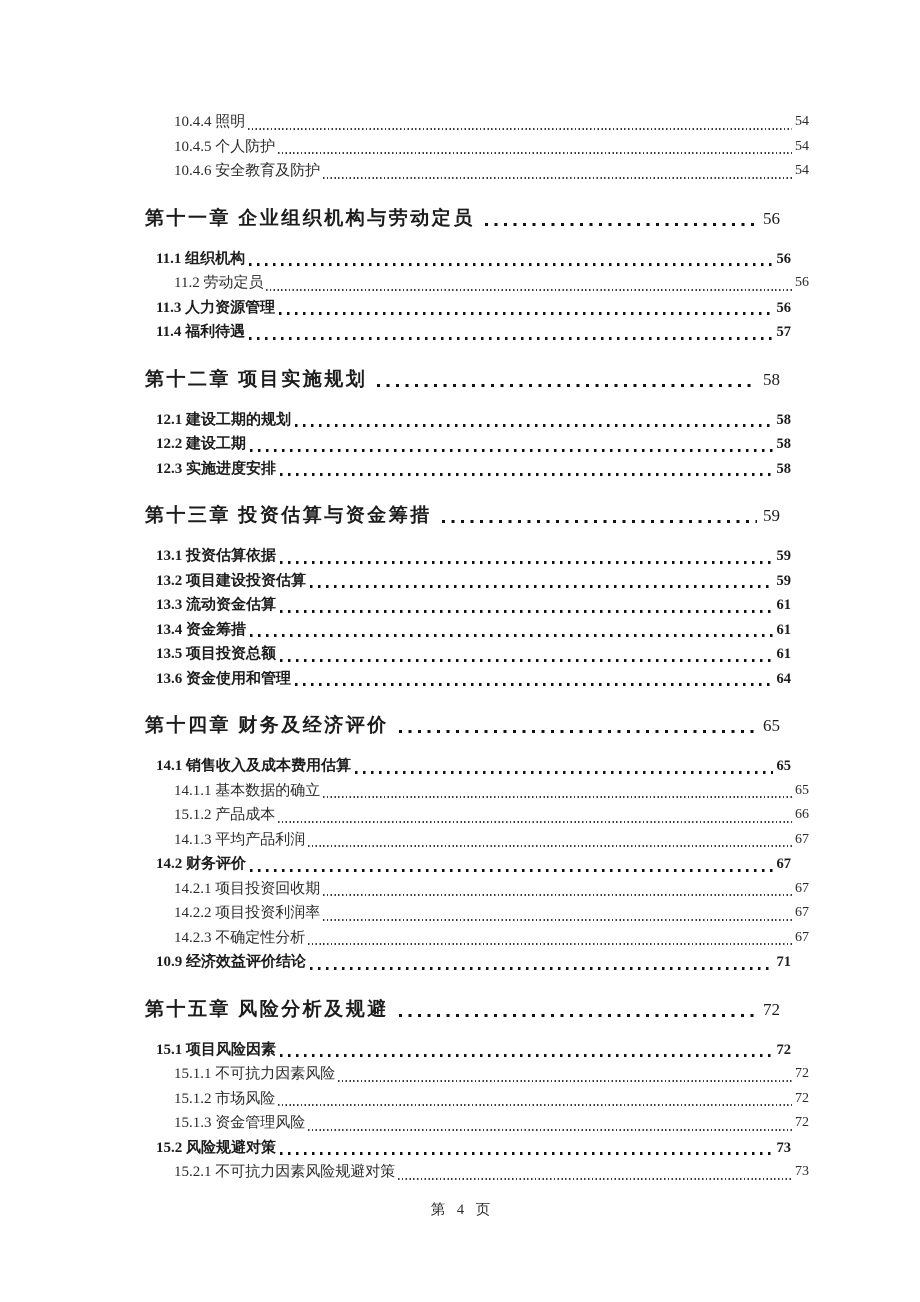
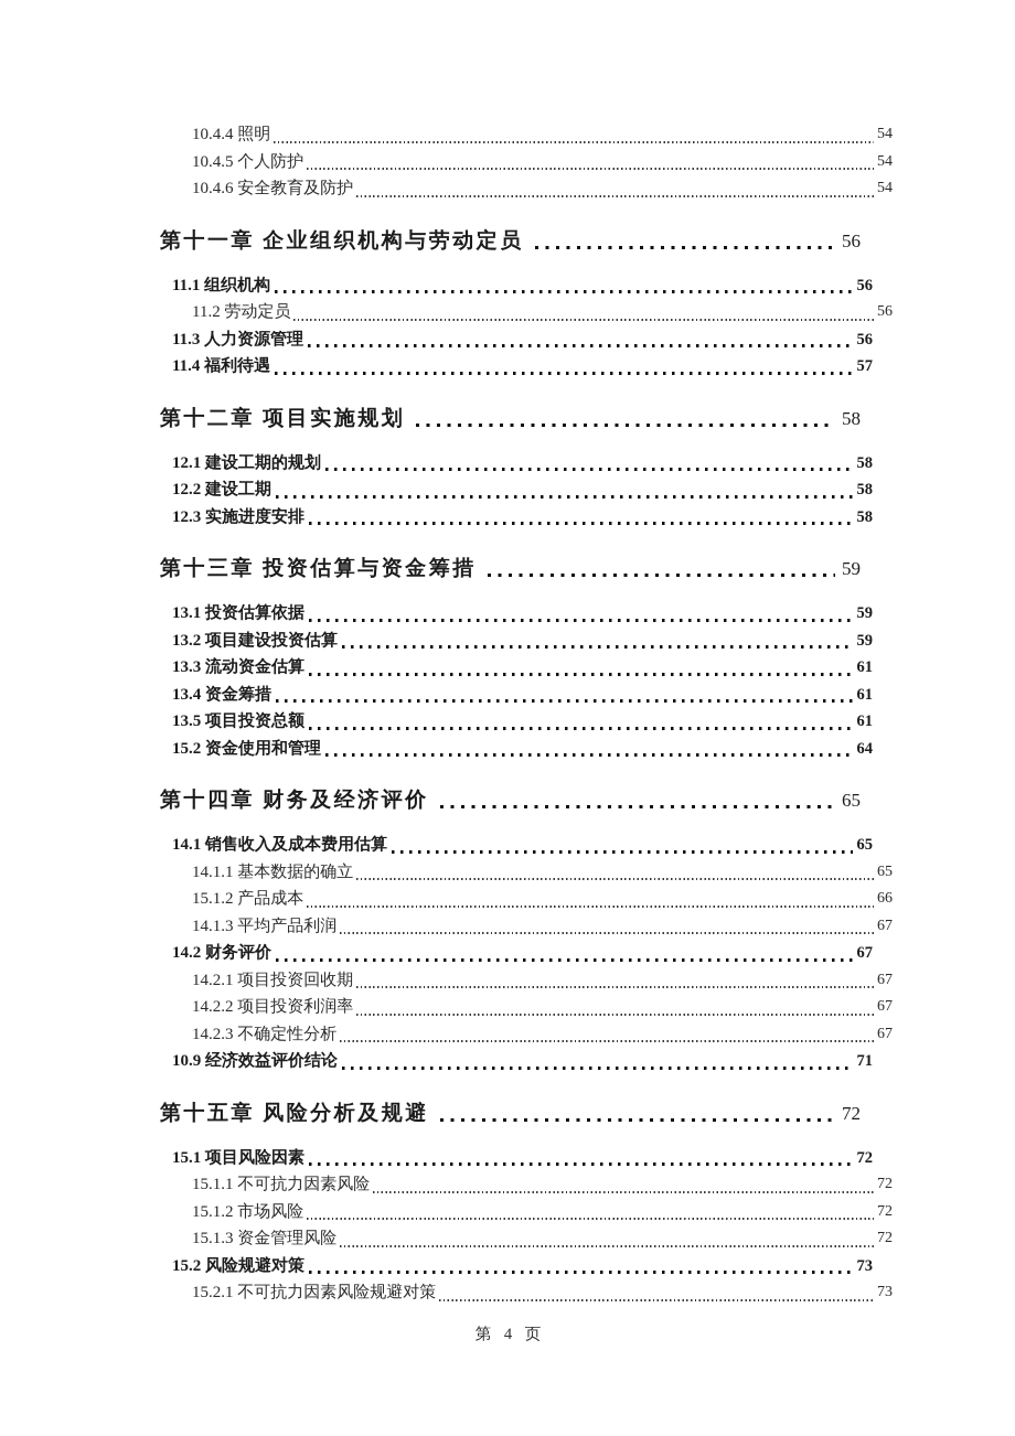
  10.4.4 照明
  54
  10.4.5 个人防护
  54
  10.4.6 安全教育及防护
  54
  第十一章 企业组织机构与劳动定员
  56
  11.1 组织机构
  56
  11.2 劳动定员
  56
  11.3 人力资源管理
  56
  11.4 福利待遇
  57
  第十二章 项目实施规划
  58
  12.1 建设工期的规划
  58
  12.2 建设工期
  58
  12.3 实施进度安排
  58
  第十三章 投资估算与资金筹措
  59
  13.1 投资估算依据
  59
  13.2 项目建设投资估算
  59
  13.3 流动资金估算
  61
  13.4 资金筹措
  61
  13.5 项目投资总额
  61
- 13.6 资金使用和管理
+ 15.2 资金使用和管理
  64
  第十四章 财务及经济评价
  65
  14.1 销售收入及成本费用估算
  65
  14.1.1 基本数据的确立
  65
  15.1.2 产品成本
  66
  14.1.3 平均产品利润
  67
  14.2 财务评价
  67
  14.2.1 项目投资回收期
  67
  14.2.2 项目投资利润率
  67
  14.2.3 不确定性分析
  67
  10.9 经济效益评价结论
  71
  第十五章 风险分析及规避
  72
  15.1 项目风险因素
  72
  15.1.1 不可抗力因素风险
  72
  15.1.2 市场风险
  72
  15.1.3 资金管理风险
  72
  15.2 风险规避对策
  73
  15.2.1 不可抗力因素风险规避对策
  73
  第 4 页
